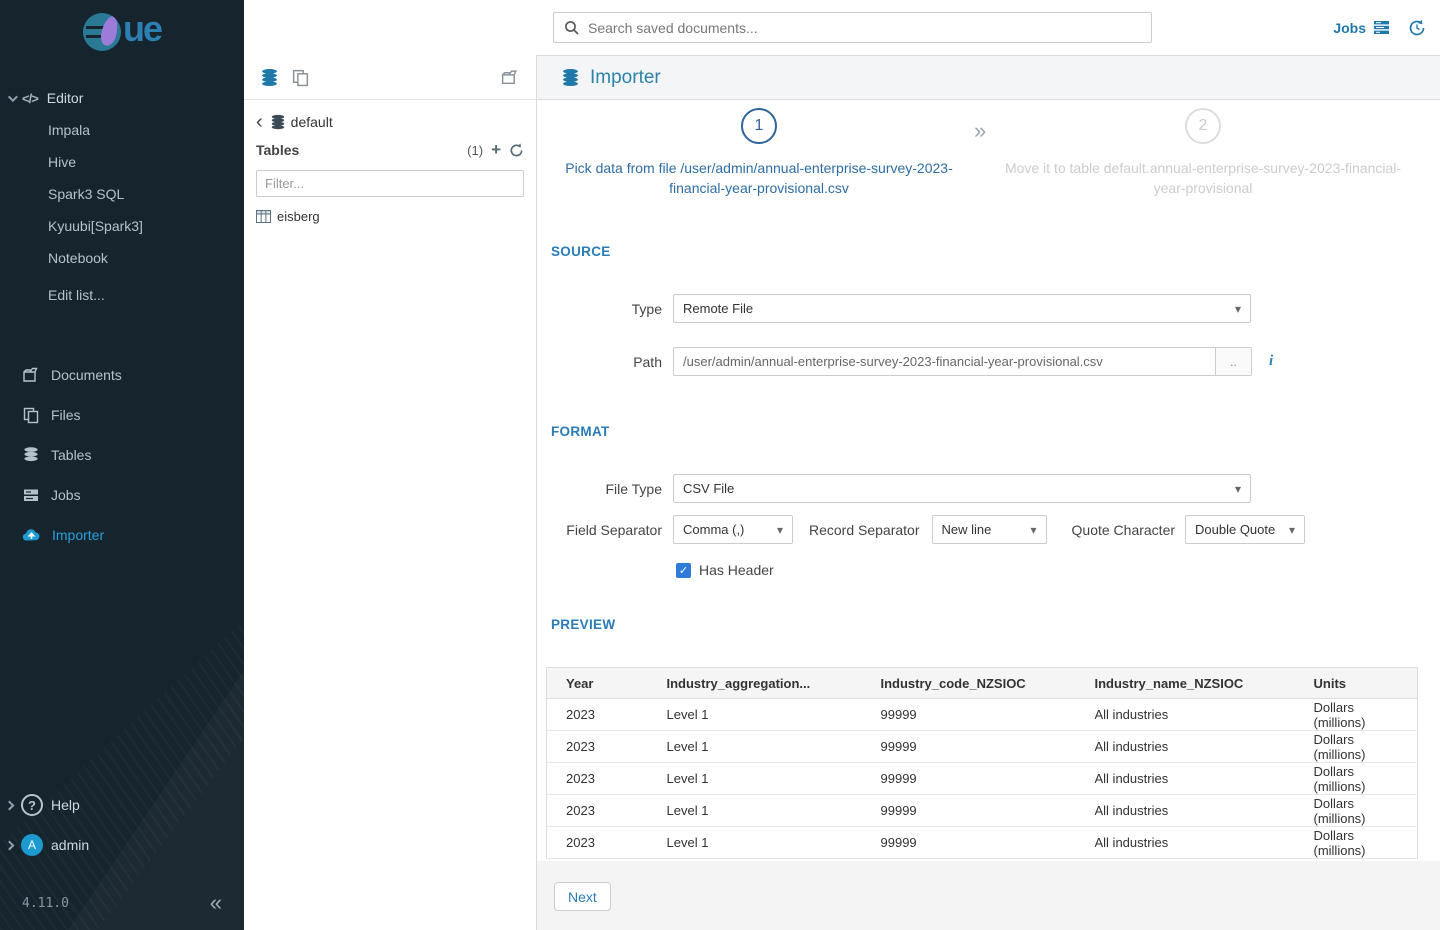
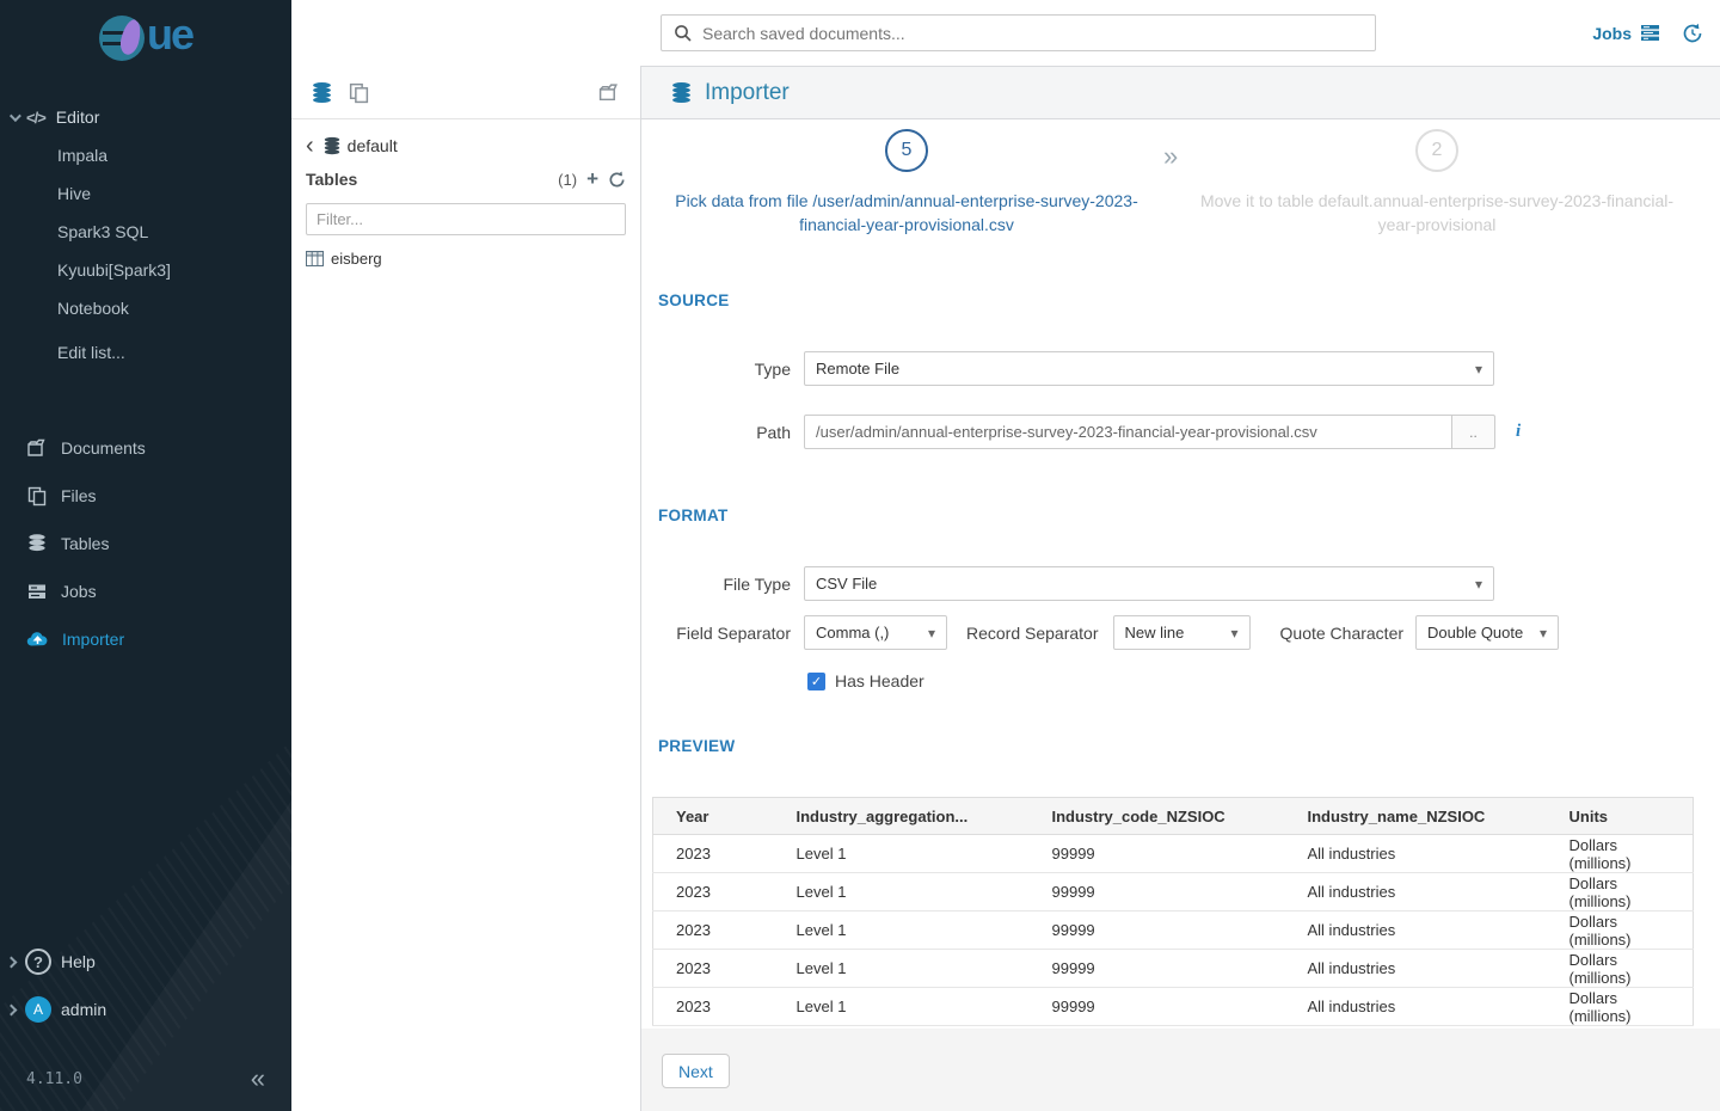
  ue
  </>
  Editor
  Impala
  Hive
  Spark3 SQL
  Kyuubi[Spark3]
  Notebook
  Edit list...
  Documents
  Files
  Tables
  Jobs
  Importer
  ?
  Help
  A
  admin
  4.11.0
  «
  Search saved documents...
  Jobs
  ‹
  default
  Tables
  (1)
  +
  Filter...
  eisberg
  Importer
- 1
+ 5
  Pick data from file /user/admin/annual-enterprise-survey-2023-financial-year-provisional.csv
  »
  2
  Move it to table default.annual-enterprise-survey-2023-financial-year-provisional
  SOURCE
  Type
  Remote File
  Path
  /user/admin/annual-enterprise-survey-2023-financial-year-provisional.csv
  ..
  i
  FORMAT
  File Type
  CSV File
  Field Separator
  Comma (,)
  Record Separator
  New line
  Quote Character
  Double Quote
  Has Header
  PREVIEW
  Year	Industry_aggregation...	Industry_code_NZSIOC	Industry_name_NZSIOC	Units
  2023	Level 1	99999	All industries	Dollars (millions)
  2023	Level 1	99999	All industries	Dollars (millions)
  2023	Level 1	99999	All industries	Dollars (millions)
  2023	Level 1	99999	All industries	Dollars (millions)
  2023	Level 1	99999	All industries	Dollars (millions)
  Next
